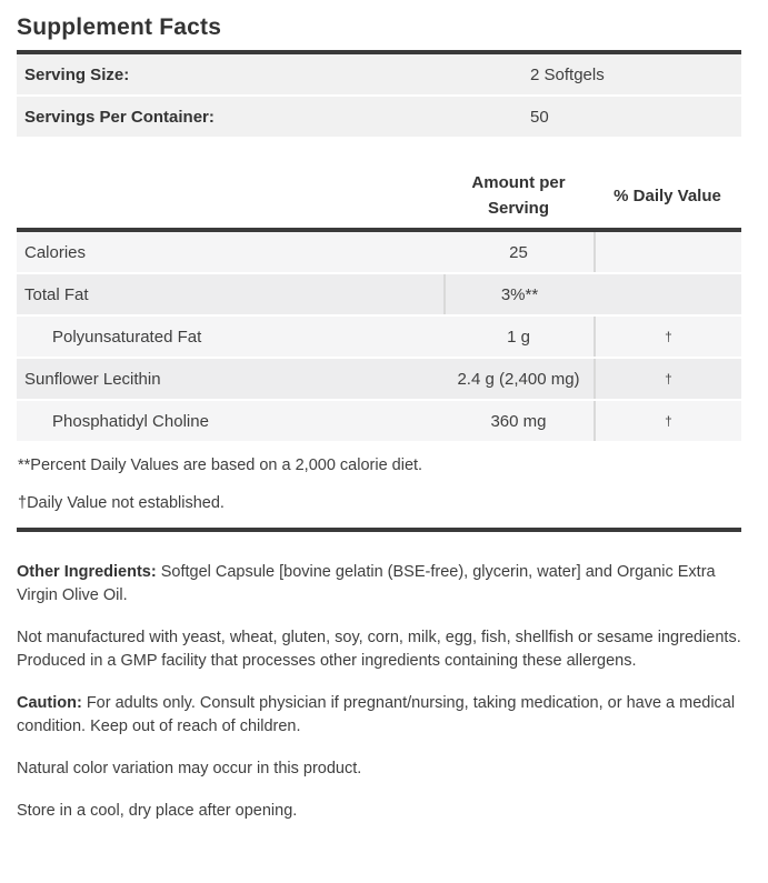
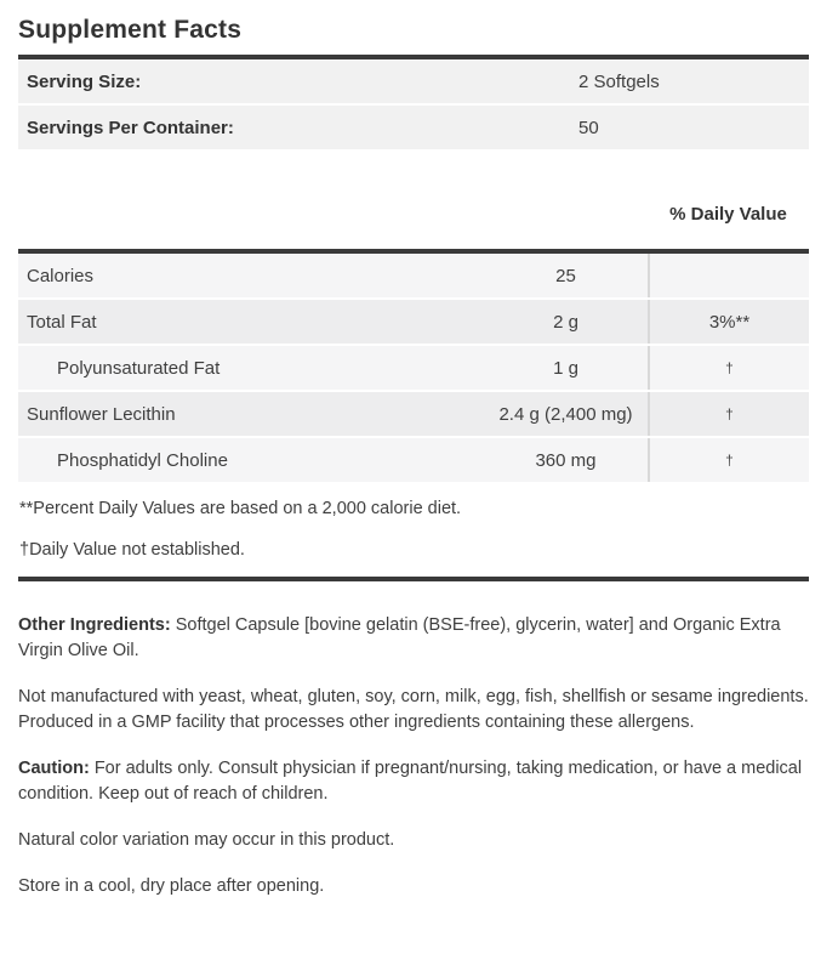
  Supplement Facts
  Serving Size:
  2 Softgels
  Servings Per Container:
  50
- Amount per Serving
  % Daily Value
  Calories
  25
  Total Fat
+ 2 g
  3%**
  Polyunsaturated Fat
  1 g
  †
  Sunflower Lecithin
  2.4 g (2,400 mg)
  †
  Phosphatidyl Choline
  360 mg
  †
  **Percent Daily Values are based on a 2,000 calorie diet.
  †Daily Value not established.
  Other Ingredients: Softgel Capsule [bovine gelatin (BSE-free), glycerin, water] and Organic Extra Virgin Olive Oil.
  Not manufactured with yeast, wheat, gluten, soy, corn, milk, egg, fish, shellfish or sesame ingredients. Produced in a GMP facility that processes other ingredients containing these allergens.
  Caution: For adults only. Consult physician if pregnant/nursing, taking medication, or have a medical condition. Keep out of reach of children.
  Natural color variation may occur in this product.
  Store in a cool, dry place after opening.
